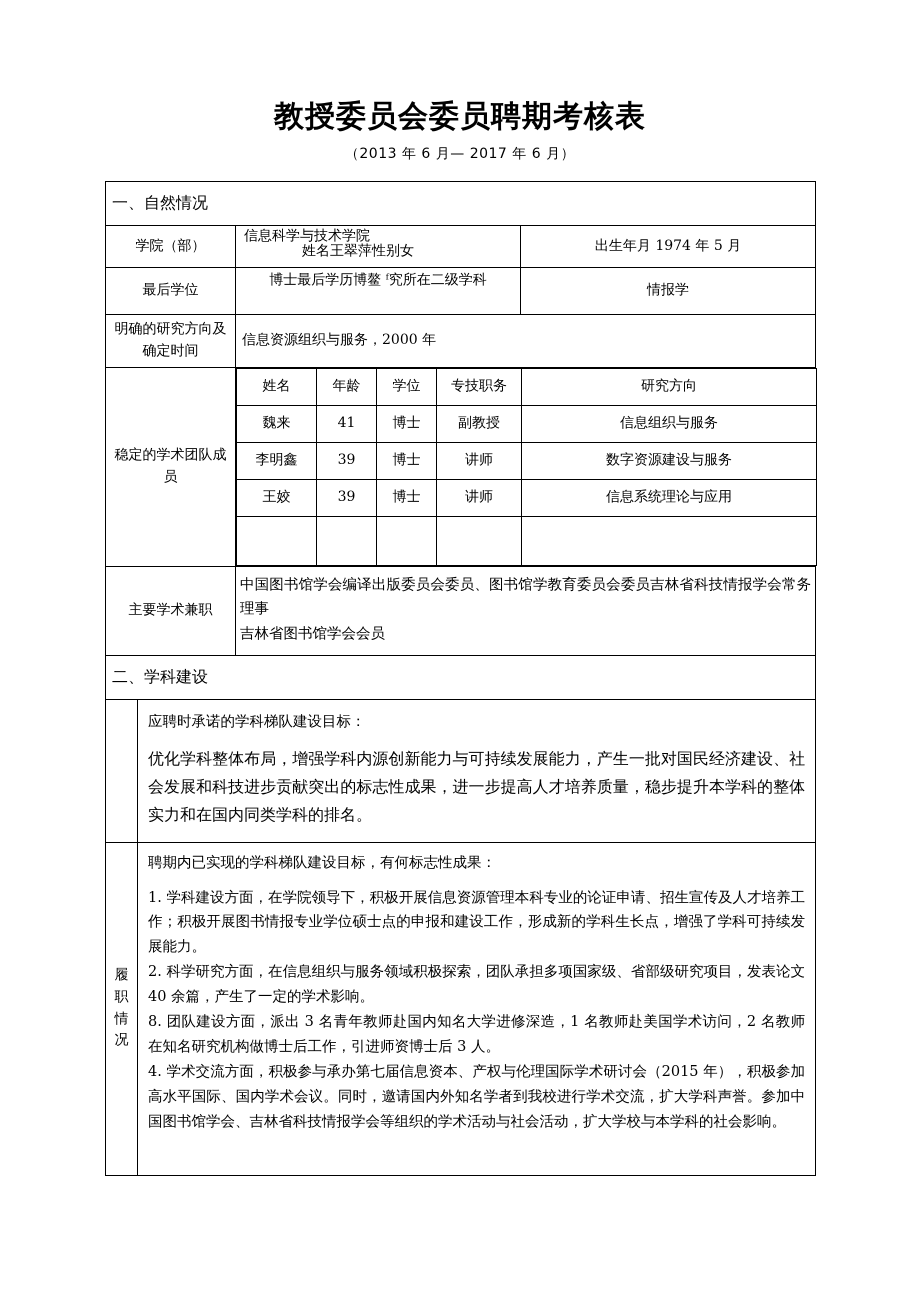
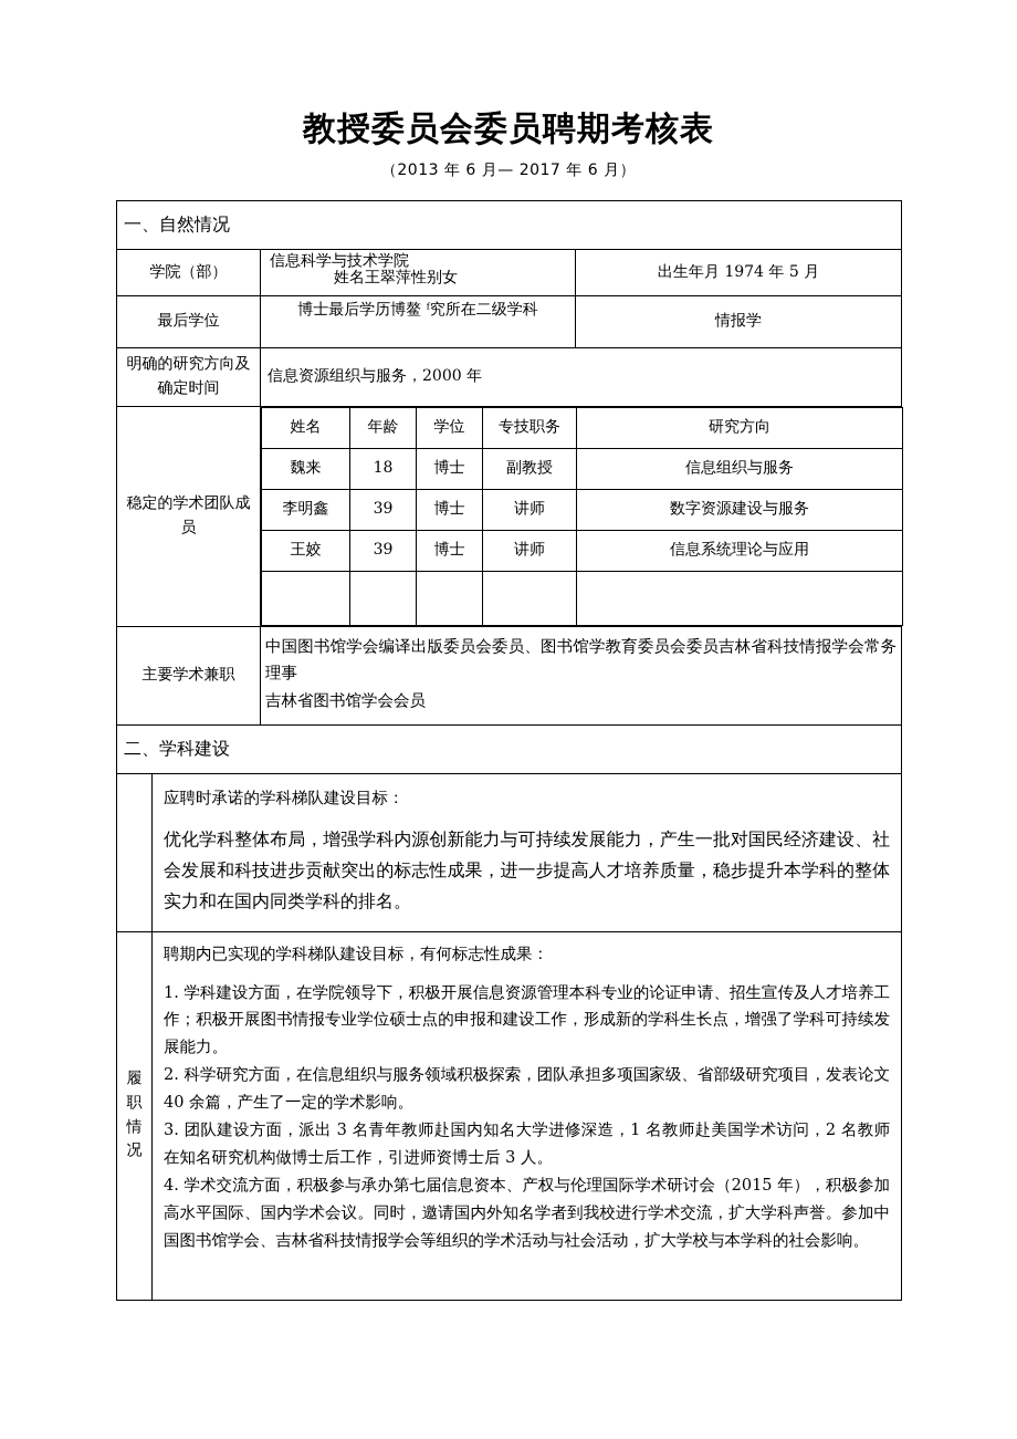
  教授委员会委员聘期考核表
  （2013 年 6 月— 2017 年 6 月）
  一、自然情况
  学院（部）	信息科学与技术学院 姓名王翠萍性别女	出生年月 1974 年 5 月
  最后学位	博士最后学历博鳌 ᶠ究所在二级学科	情报学
  明确的研究方向及确定时间	信息资源组织与服务，2000 年
  稳定的学术团队成员
  姓名	年龄	学位	专技职务	研究方向
- 魏来	41	博士	副教授	信息组织与服务
+ 魏来	18	博士	副教授	信息组织与服务
  李明鑫	39	博士	讲师	数字资源建设与服务
  王姣	39	博士	讲师	信息系统理论与应用
  主要学术兼职	中国图书馆学会编译出版委员会委员、图书馆学教育委员会委员吉林省科技情报学会常务理事 吉林省图书馆学会会员
  二、学科建设
  	应聘时承诺的学科梯队建设目标： 优化学科整体布局，增强学科内源创新能力与可持续发展能力，产生一批对国民经济建设、社会发展和科技进步贡献突出的标志性成果，进一步提高人才培养质量，稳步提升本学科的整体实力和在国内同类学科的排名。
- 履 职 情 况	聘期内已实现的学科梯队建设目标，有何标志性成果： 1. 学科建设方面，在学院领导下，积极开展信息资源管理本科专业的论证申请、招生宣传及人才培养工作；积极开展图书情报专业学位硕士点的申报和建设工作，形成新的学科生长点，增强了学科可持续发展能力。 2. 科学研究方面，在信息组织与服务领域积极探索，团队承担多项国家级、省部级研究项目，发表论文 40 余篇，产生了一定的学术影响。 8. 团队建设方面，派出 3 名青年教师赴国内知名大学进修深造，1 名教师赴美国学术访问，2 名教师在知名研究机构做博士后工作，引进师资博士后 3 人。 4. 学术交流方面，积极参与承办第七届信息资本、产权与伦理国际学术研讨会（2015 年），积极参加高水平国际、国内学术会议。同时，邀请国内外知名学者到我校进行学术交流，扩大学科声誉。参加中国图书馆学会、吉林省科技情报学会等组织的学术活动与社会活动，扩大学校与本学科的社会影响。
+ 履 职 情 况	聘期内已实现的学科梯队建设目标，有何标志性成果： 1. 学科建设方面，在学院领导下，积极开展信息资源管理本科专业的论证申请、招生宣传及人才培养工作；积极开展图书情报专业学位硕士点的申报和建设工作，形成新的学科生长点，增强了学科可持续发展能力。 2. 科学研究方面，在信息组织与服务领域积极探索，团队承担多项国家级、省部级研究项目，发表论文 40 余篇，产生了一定的学术影响。 3. 团队建设方面，派出 3 名青年教师赴国内知名大学进修深造，1 名教师赴美国学术访问，2 名教师在知名研究机构做博士后工作，引进师资博士后 3 人。 4. 学术交流方面，积极参与承办第七届信息资本、产权与伦理国际学术研讨会（2015 年），积极参加高水平国际、国内学术会议。同时，邀请国内外知名学者到我校进行学术交流，扩大学科声誉。参加中国图书馆学会、吉林省科技情报学会等组织的学术活动与社会活动，扩大学校与本学科的社会影响。
